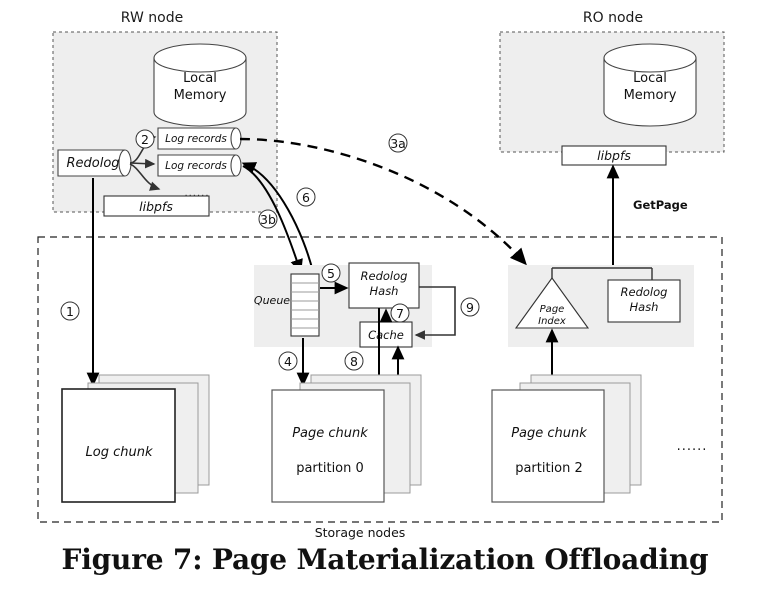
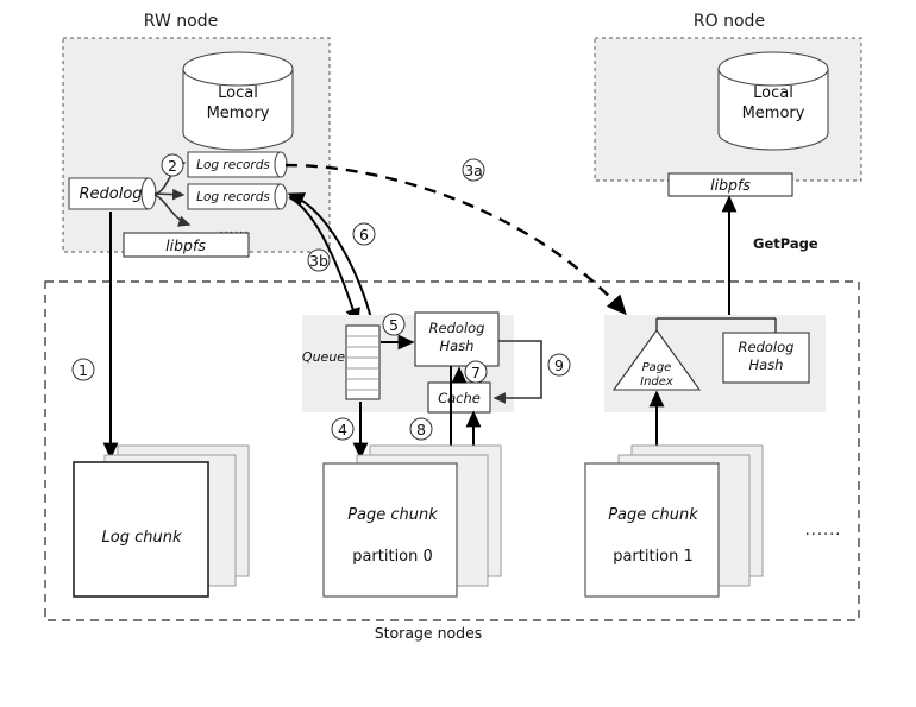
  Local
  Memory
  Redolog
  Log records
  Log records
  ......
  libpfs
  RW node
  Local
  Memory
  libpfs
  RO node
  GetPage
  Storage nodes
  Queue
  Redolog
  Hash
  Cche
  Page
  Index
  Redolog
  Hash
  Log chunk
  Page chunk
  partition 0
  Page chunk
- partition 2
+ partition 1
  ......
  1
  2
  3a
  3b
  4
  5
  6
  7
  8
  9
- Figure 7: Page Materialization Offloading
